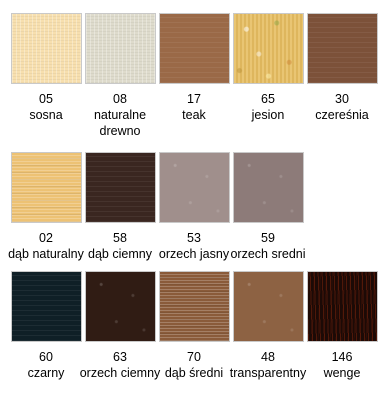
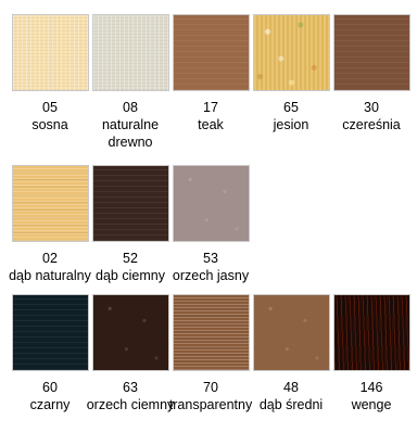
  05
  sosna
  08
  naturalne drewno
  17
  teak
  65
  jesion
  30
  czereśnia
  02
  dąb naturalny
- 58
+ 52
  dąb ciemny
  53
  orzech jasny
- 59
- orzech sredni
  60
  czarny
  63
  orzech ciemny
  70
- dąb średni
+ transparentny
  48
- transparentny
+ dąb średni
  146
  wenge
